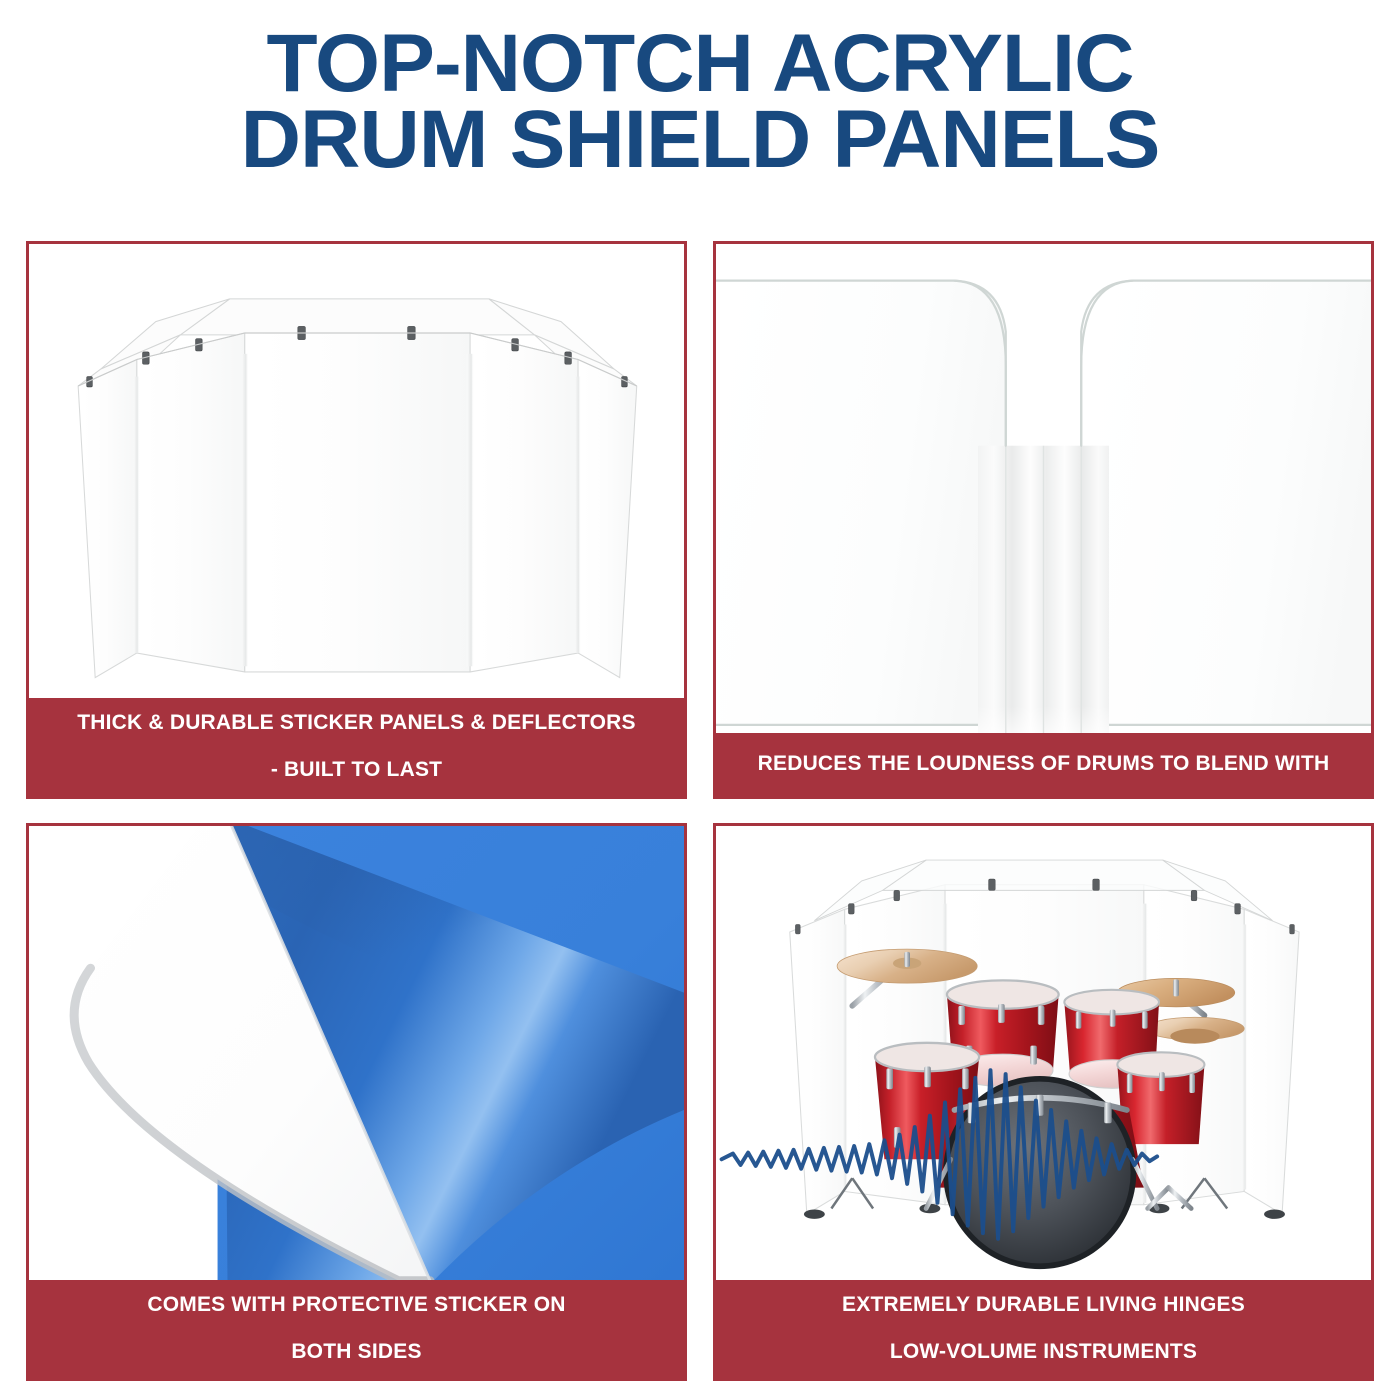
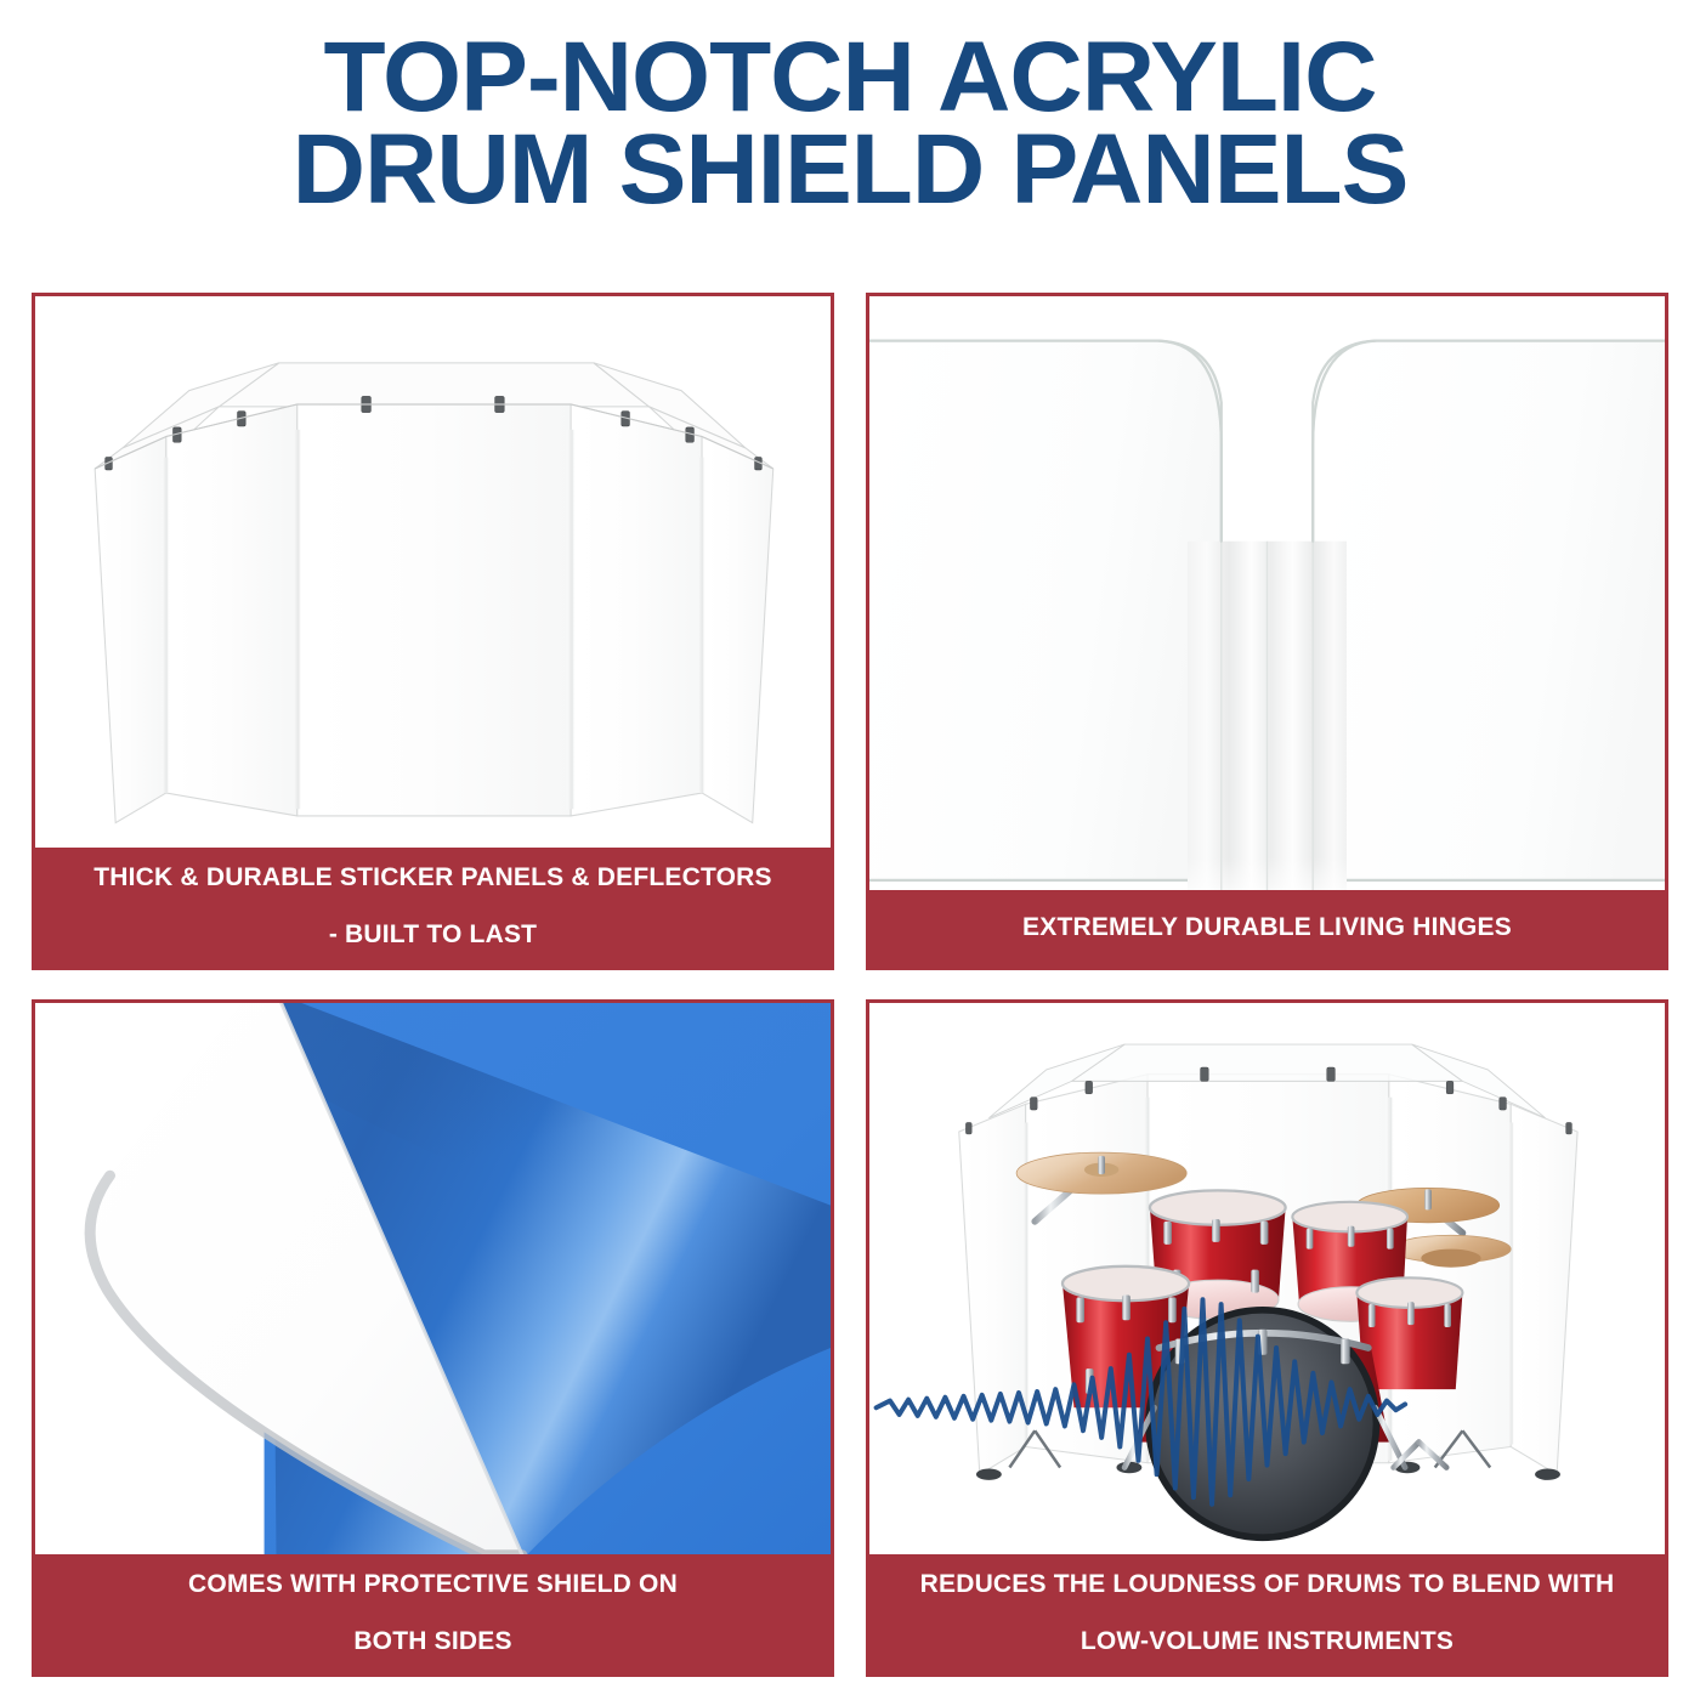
  TOP-NOTCH ACRYLIC
  DRUM SHIELD PANELS
  THICK & DURABLE STICKER PANELS & DEFLECTORS
  - BUILT TO LAST
- REDUCES THE LOUDNESS OF DRUMS TO BLEND WITH
+ EXTREMELY DURABLE LIVING HINGES
- COMES WITH PROTECTIVE STICKER ON
+ COMES WITH PROTECTIVE SHIELD ON
  BOTH SIDES
- EXTREMELY DURABLE LIVING HINGES
+ REDUCES THE LOUDNESS OF DRUMS TO BLEND WITH
  LOW-VOLUME INSTRUMENTS
